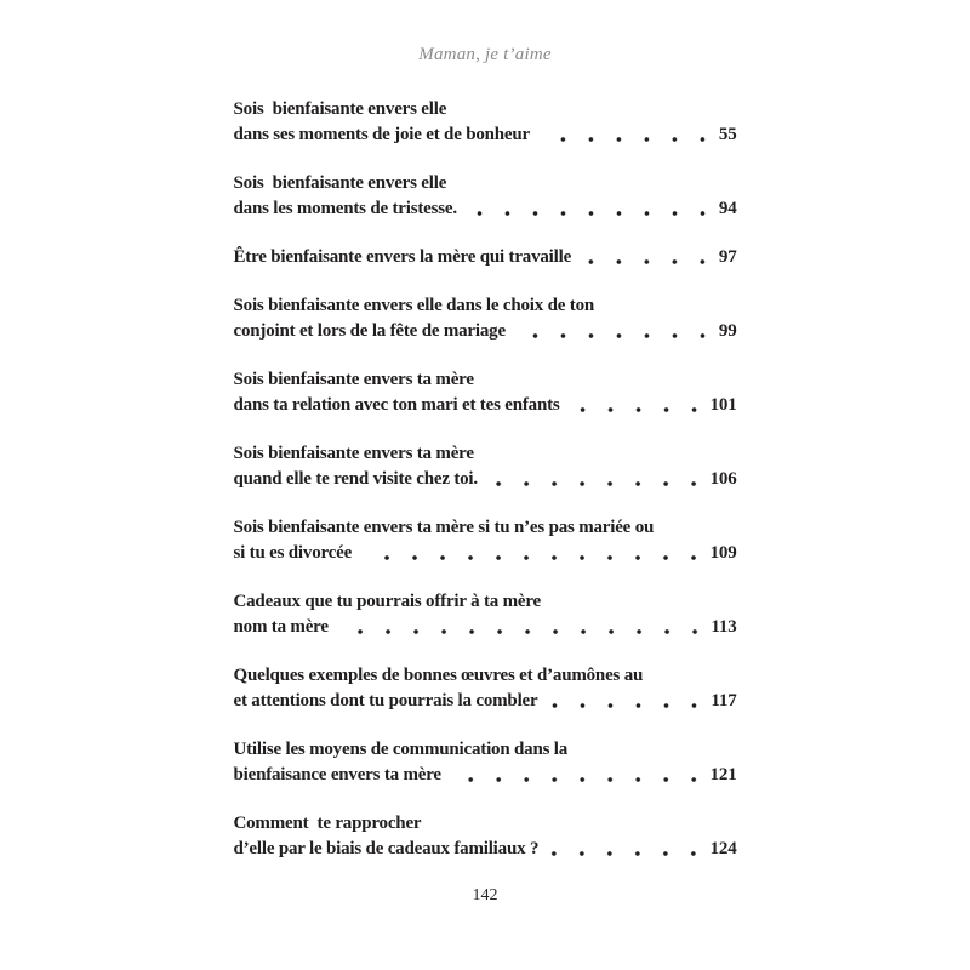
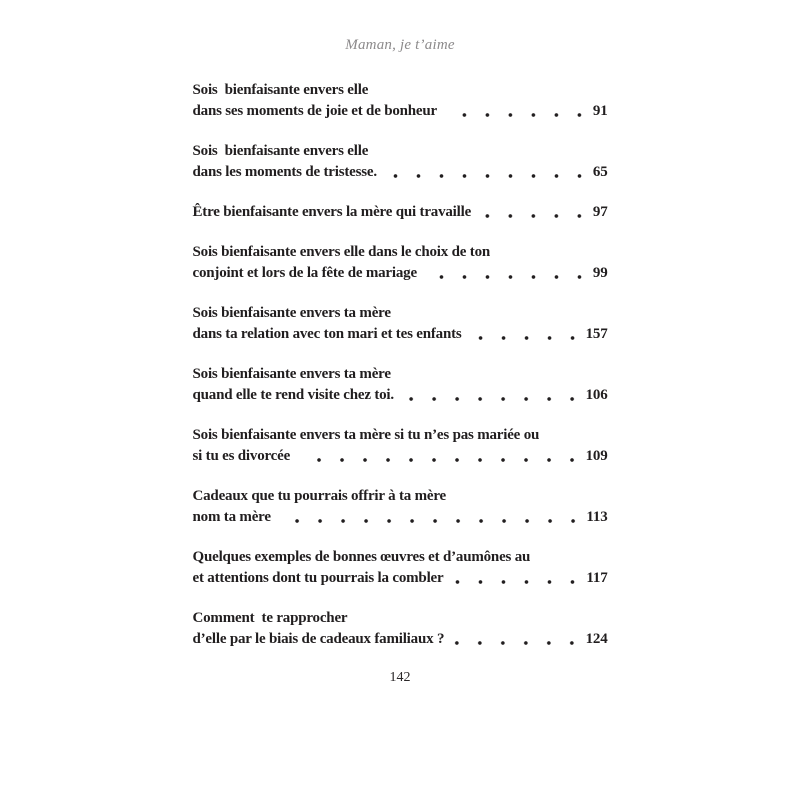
  Maman, je t’aime
  Sois bienfaisante envers elle
  dans ses moments de joie et de bonheur
- 55
+ 91
  Sois bienfaisante envers elle
  dans les moments de tristesse.
- 94
+ 65
  Être bienfaisante envers la mère qui travaille
  97
  Sois bienfaisante envers elle dans le choix de ton
  conjoint et lors de la fête de mariage
  99
  Sois bienfaisante envers ta mère
  dans ta relation avec ton mari et tes enfants
- 101
+ 157
  Sois bienfaisante envers ta mère
  quand elle te rend visite chez toi.
  106
  Sois bienfaisante envers ta mère si tu n’es pas mariée ou
  si tu es divorcée
  109
  Cadeaux que tu pourrais offrir à ta mère
  nom ta mère
  113
  Quelques exemples de bonnes œuvres et d’aumônes au
  et attentions dont tu pourrais la combler
  117
- Utilise les moyens de communication dans la
- bienfaisance envers ta mère
- 121
  Comment te rapprocher
  d’elle par le biais de cadeaux familiaux ?
  124
  142
